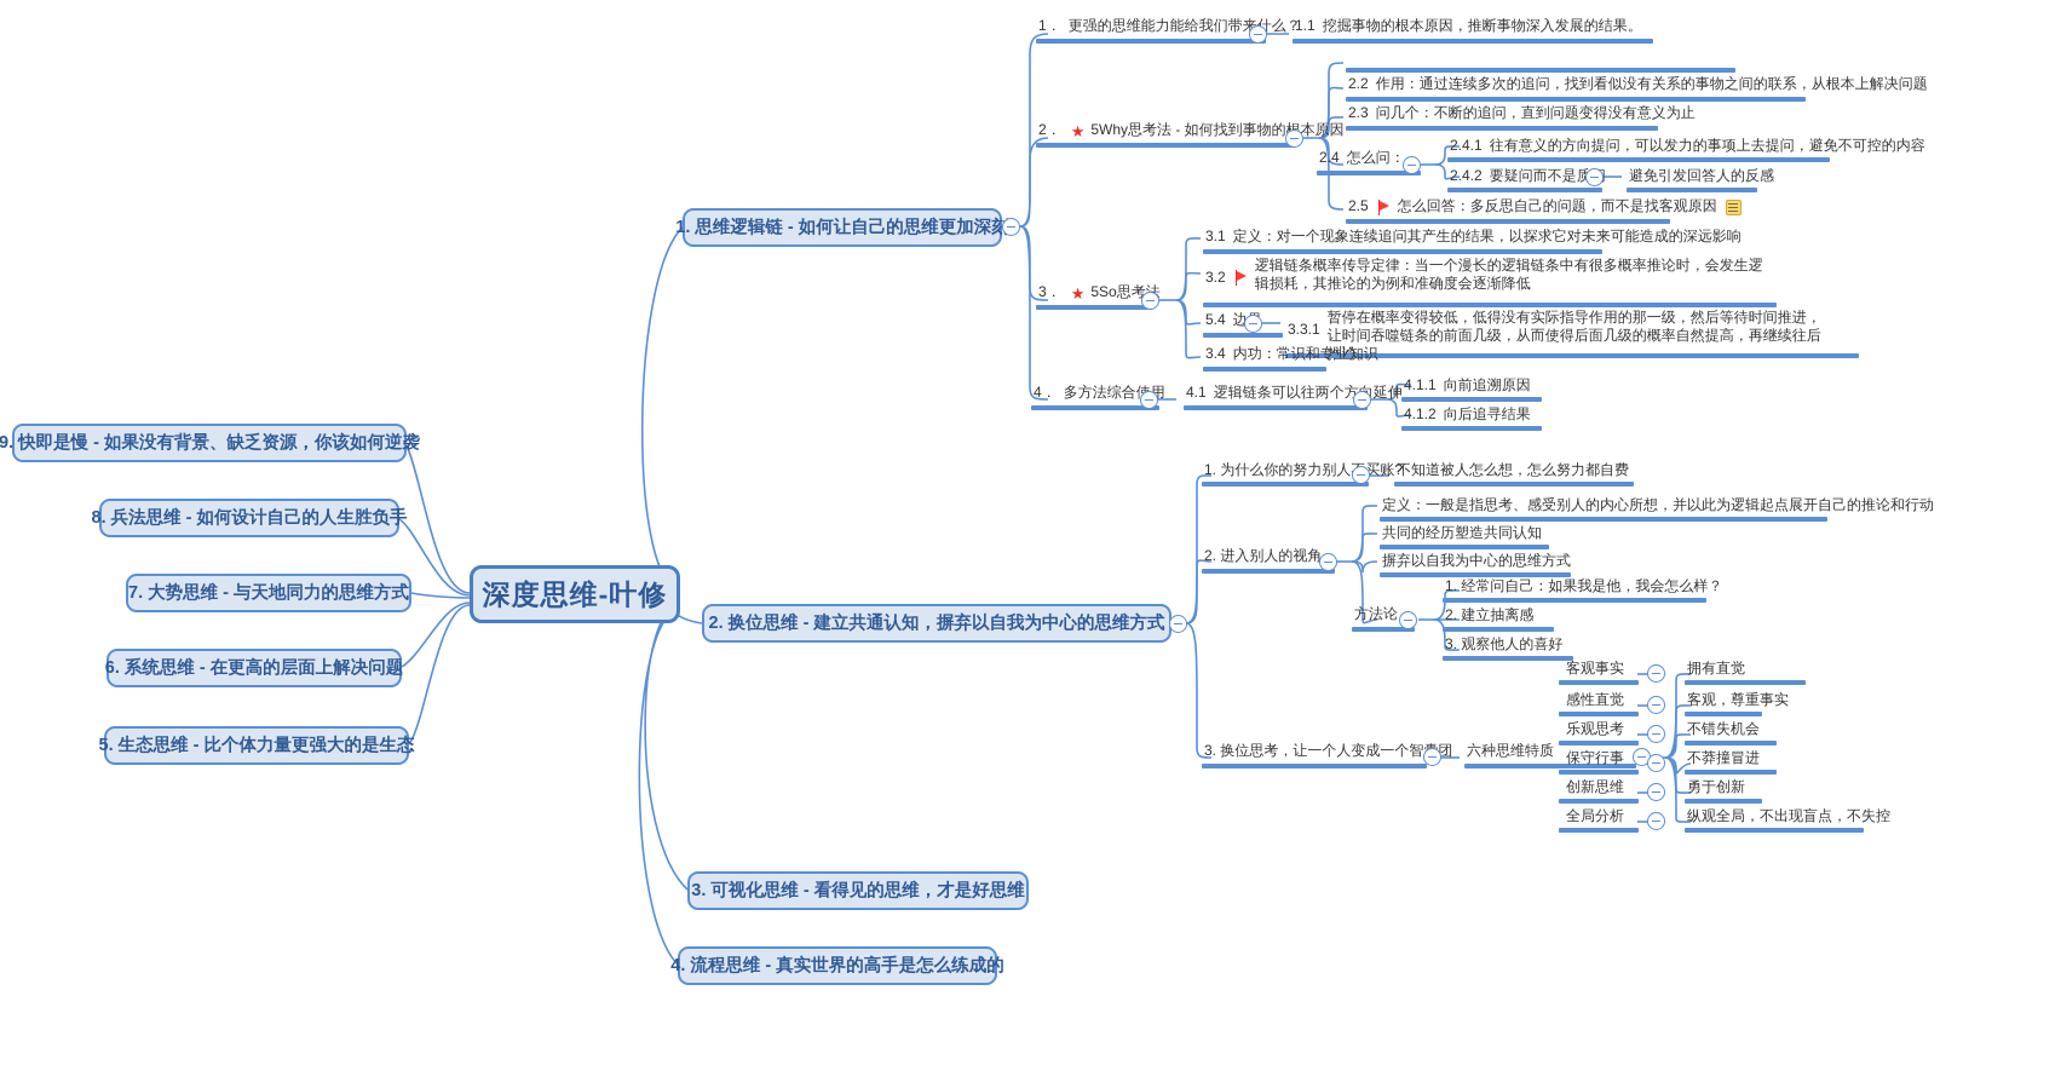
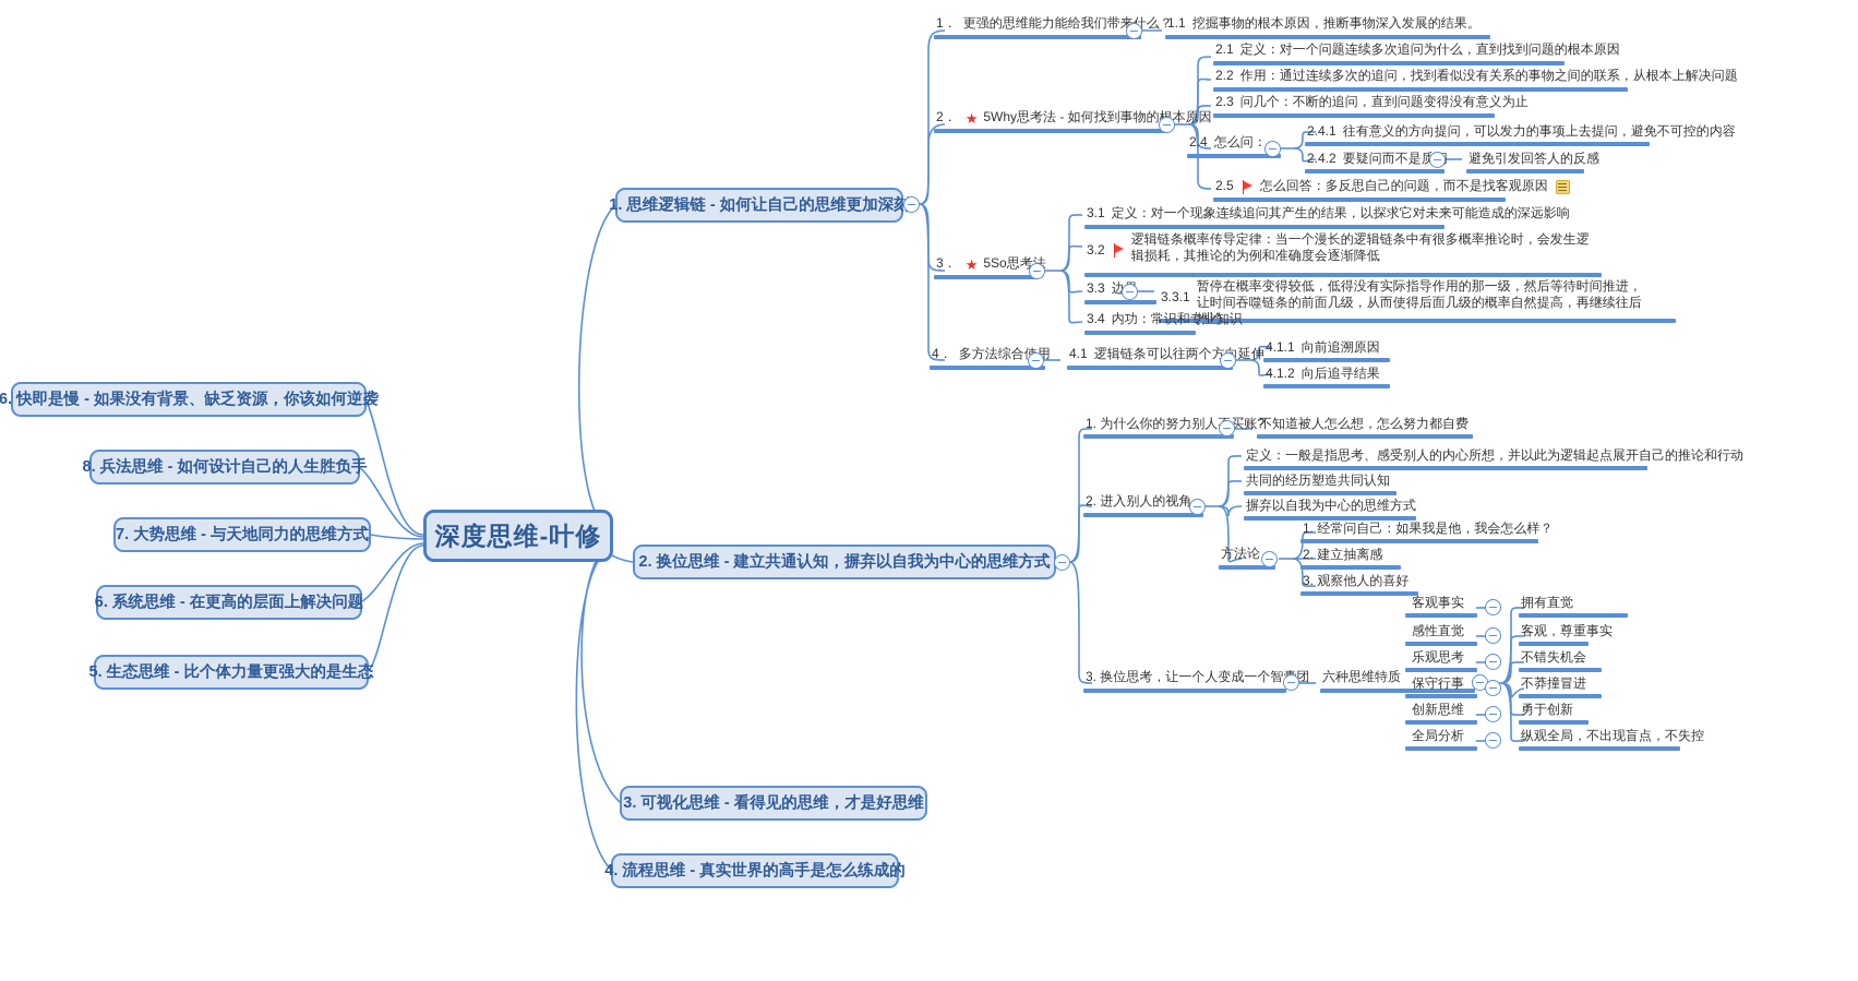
  深度思维-叶修
- 9. 快即是慢 - 如果没有背景、缺乏资源，你该如何逆袭
+ 6. 快即是慢 - 如果没有背景、缺乏资源，你该如何逆袭
  8. 兵法思维 - 如何设计自己的人生胜负手
  7. 大势思维 - 与天地同力的思维方式
  6. 系统思维 - 在更高的层面上解决问题
  5. 生态思维 - 比个体力量更强大的是生态
  1. 思维逻辑链 - 如何让自己的思维更加深刻
  2. 换位思维 - 建立共通认知，摒弃以自我为中心的思维方式
  3. 可视化思维 - 看得见的思维，才是好思维
  4. 流程思维 - 真实世界的高手是怎么练成的
  1．
  更强的思维能力能给我们带来什么？
  1.1
  挖掘事物的根本原因，推断事物深入发展的结果。
  2．
  ★
  5Why思考法 - 如何找到事物的本原因
+ 2.1
+ 定义：对一个问题连续多次追问为什么，直到找到问题的根本原因
  2.2
  作用：通过连续多次的追问，找到看似没有关系的事物之间的联系，从根本上解决问题
  2.3
  问几个：不断的追问，直到问题变得没有意义为止
  2.4
  怎么问：
  2.4.1
  往有意义的方向提问，可以发力的事项上去提问，避免不可控的内容
  2.4.2
  要疑问而不是质
  避免引发回答人的反感
  2.5
  怎么回答：多反思自己的问题，而不是找客观原因
  3．
  ★
  5So思考
  3.1
  定义：对一个现象连续追问其产生的结果，以探求它对未来可能造成的深远影响
  3.2
  逻辑链条概率传导定律：当一个漫长的逻辑链条中有很多概率推论时，会发生逻辑损耗，其推论的为例和准确度会逐渐降低
- 5.4
+ 3.3
  3.3.1
  暂停在概率变得较低，低得没有实际指导作用的那一级，然后等待时间推进，让时间吞噬链条的前面几级，从而使得后面几级的概率自然提高，再继续往后
  3.4
  内功：常识和专业知识
  4．
  多方法综合用
  4.1
  逻辑链条可以往两个方延伸
  4.1.1
  向前追溯原因
  4.1.2
  向后追寻结果
  1. 为什么你的努力别人买账?
  不知道被人怎么想，怎么努力都自费
  2. 进入别人的视角
  定义：一般是指思考、感受别人的内心所想，并以此为逻辑起点展开自己的推论和行动
  共同的经历塑造共同认知
  摒弃以自我为中心的思维方式
  方法论
  1. 经常问自己：如果我是他，我会怎么样？
  2. 建立抽离感
  3. 观察他人的喜好
  3. 换位思考，让一个人变成一个智团
  六种思维特质
  客观事实
  拥有直觉
  感性直觉
  客观，尊重事实
  乐观思考
  不错失机会
  保守行事
  不莽撞冒进
  创新思维
  勇于创新
  全局分析
  纵观全局，不出现盲点，不失控
